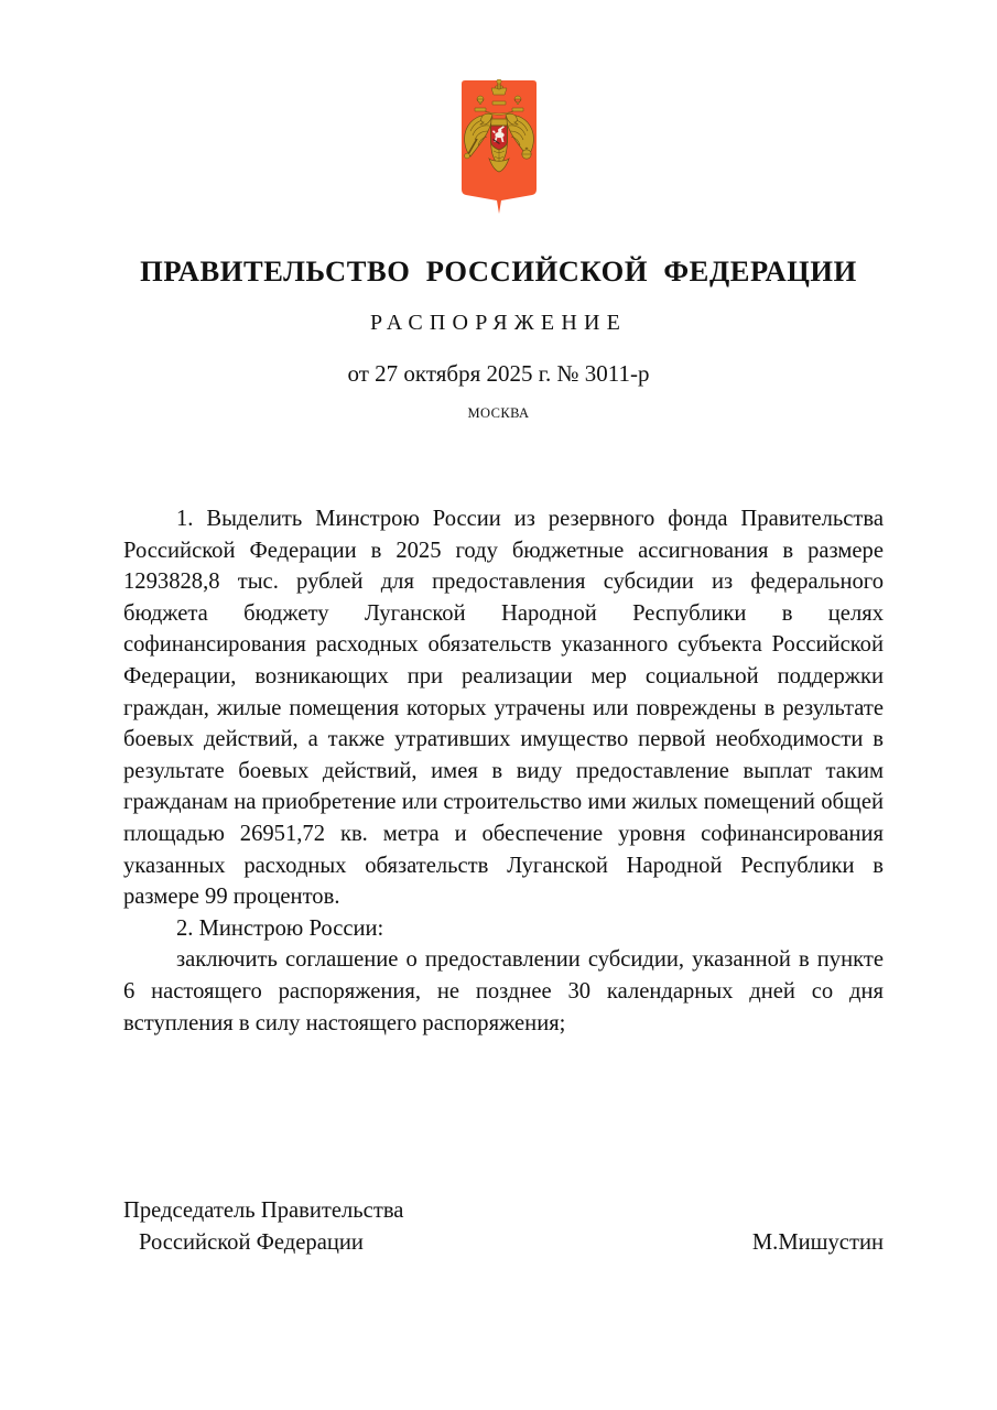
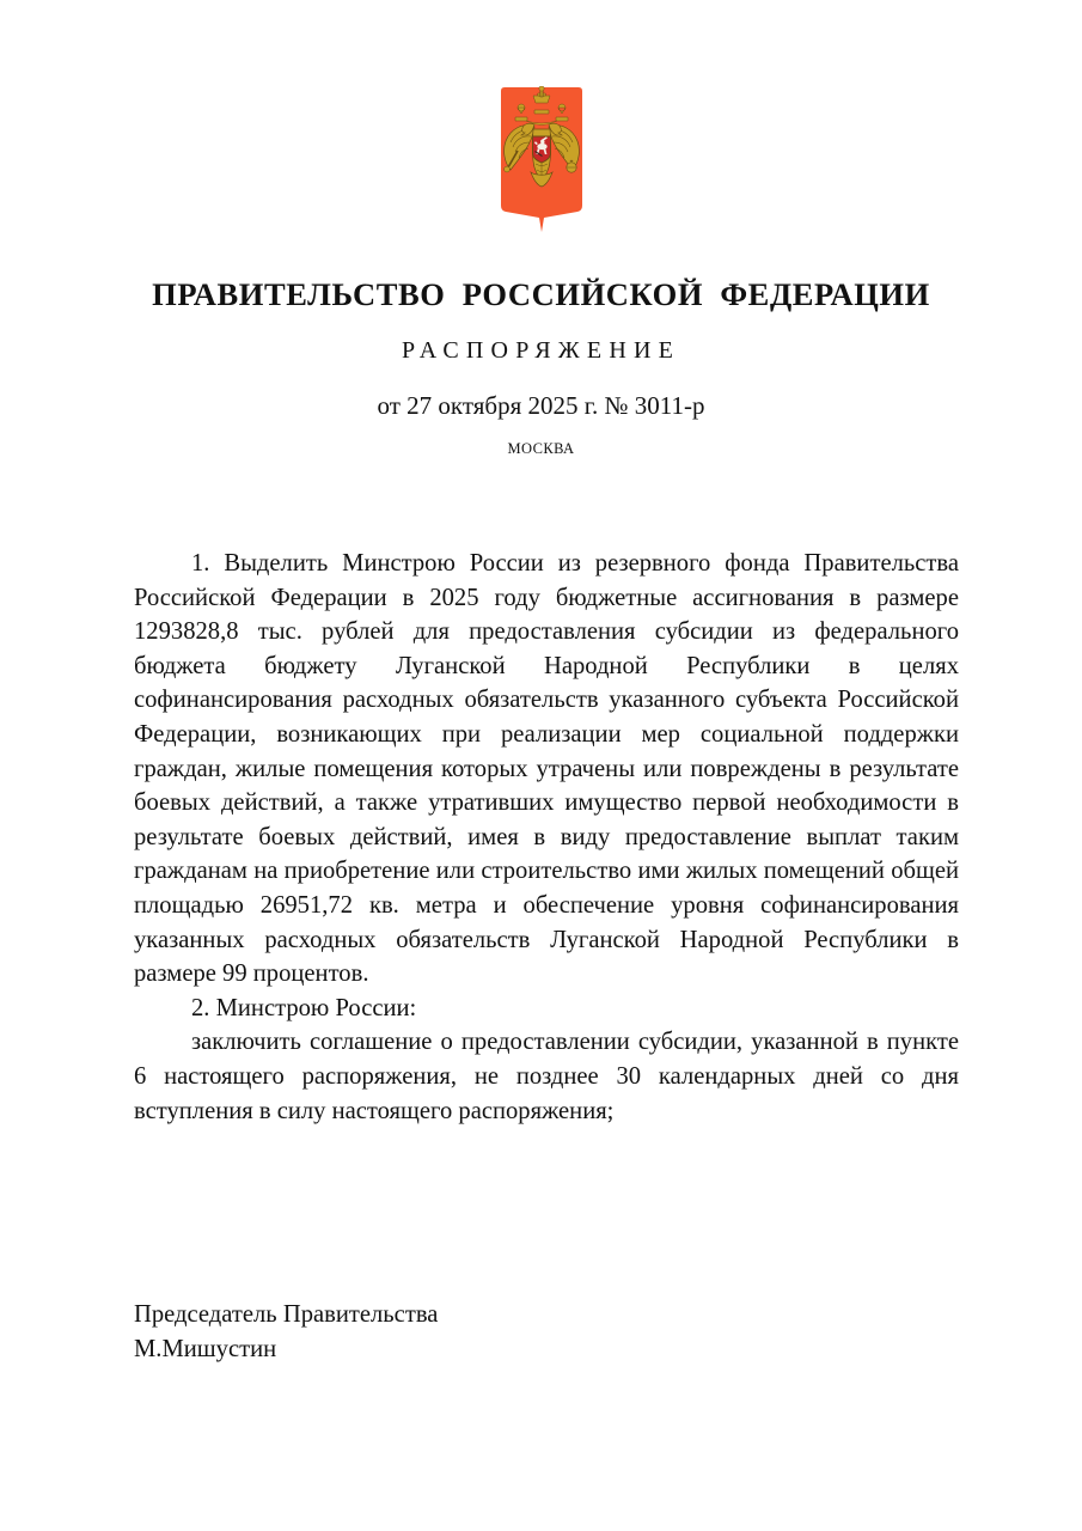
  ПРАВИТЕЛЬСТВО РОССИЙСКОЙ ФЕДЕРАЦИИ
  РАСПОРЯЖЕНИЕ
  от 27 октября 2025 г. № 3011-р
  МОСКВА
  1. Выделить Минстрою России из резервного фонда Правительства Российской Федерации в 2025 году бюджетные ассигнования в размере 1293828,8 тыс. рублей для предоставления субсидии из федерального бюджета бюджету Луганской Народной Республики в целях софинансирования расходных обязательств указанного субъекта Российской Федерации, возникающих при реализации мер социальной поддержки граждан, жилые помещения которых утрачены или повреждены в результате боевых действий, а также утративших имущество первой необходимости в результате боевых действий, имея в виду предоставление выплат таким гражданам на приобретение или строительство ими жилых помещений общей площадью 26951,72 кв. метра и обеспечение уровня софинансирования указанных расходных обязательств Луганской Народной Республики в размере 99 процентов.
  2. Минстрою России:
  заключить соглашение о предоставлении субсидии, указанной в пункте 6 настоящего распоряжения, не позднее 30 календарных дней со дня вступления в силу настоящего распоряжения;
  Председатель Правительства
- Российской Федерации
  М.Мишустин
